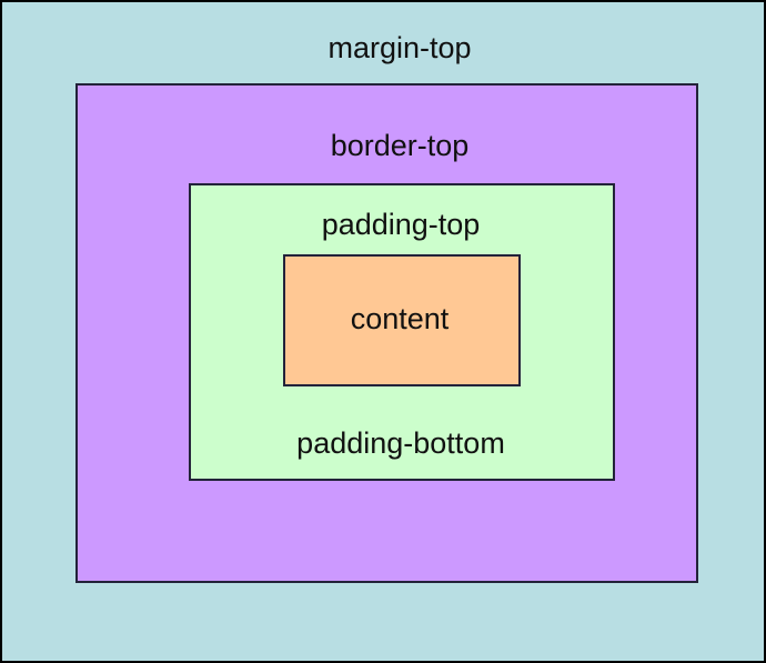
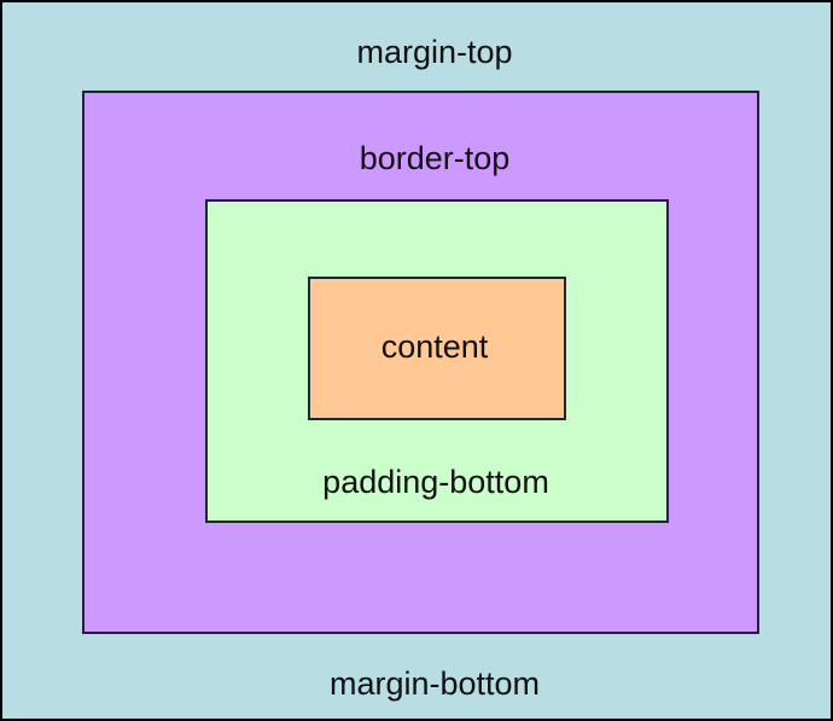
  margin-top
  border-top
- padding-top
  content
  padding-bottom
+ margin-bottom
